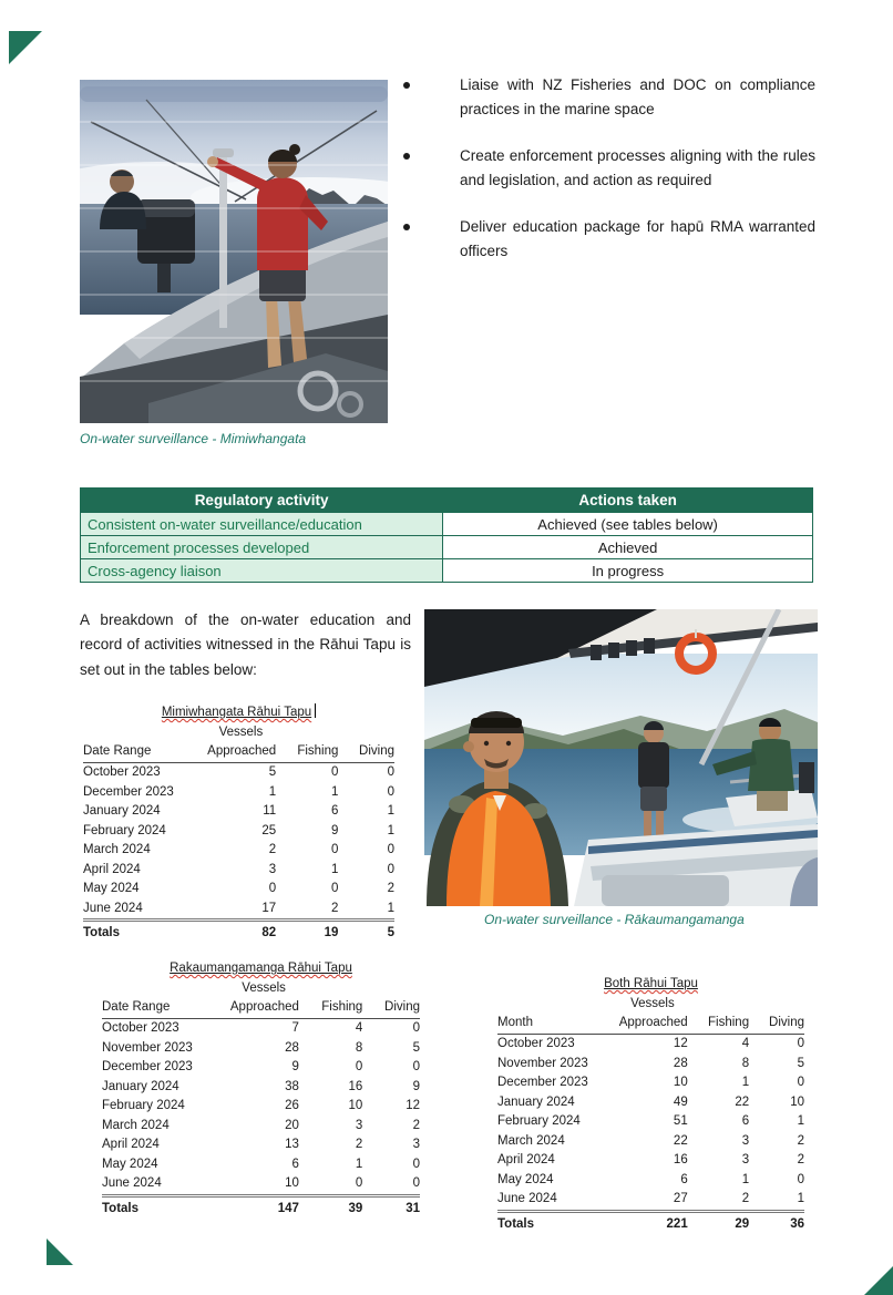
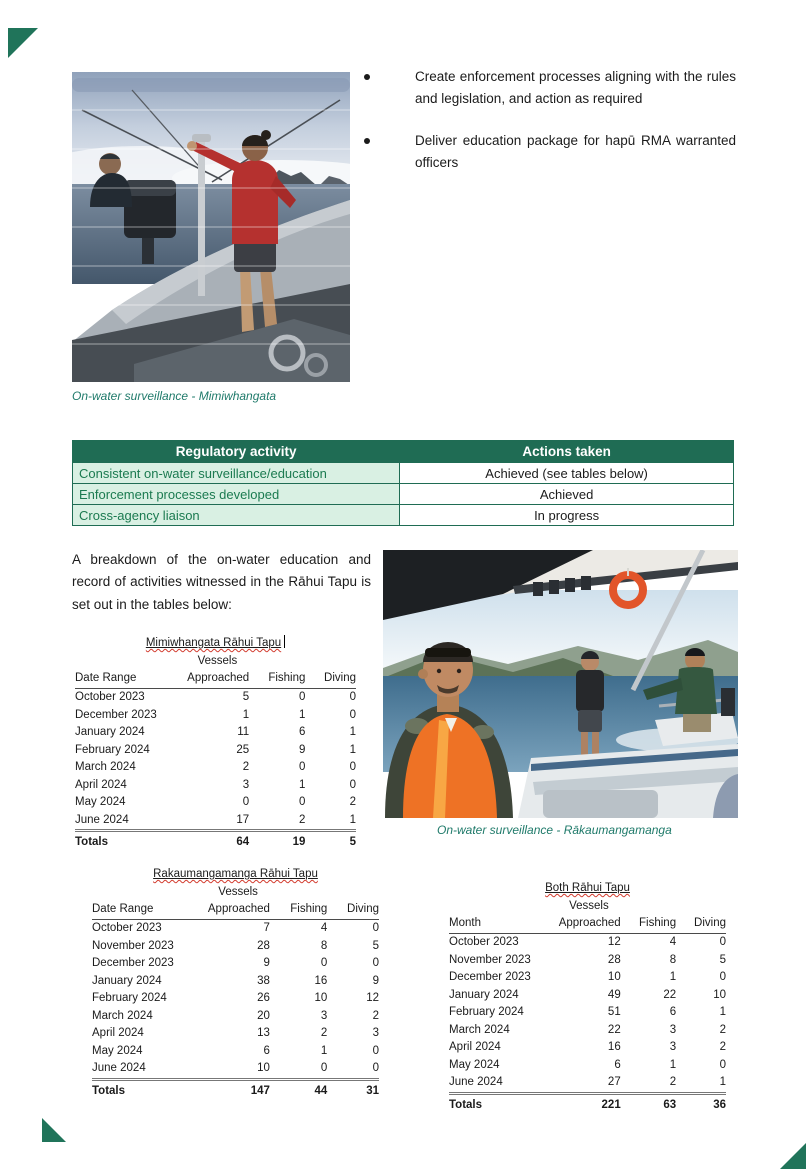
  On-water surveillance - Mimiwhangata
- Liaise with NZ Fisheries and DOC on compliance practices in the marine space
  Create enforcement processes aligning with the rules and legislation, and action as required
  Deliver education package for hapū RMA warranted officers
  Regulatory activity	Actions taken
  Consistent on-water surveillance/education	Achieved (see tables below)
  Enforcement processes developed	Achieved
  Cross-agency liaison	In progress
  A breakdown of the on-water education and record of activities witnessed in the Rāhui Tapu is set out in the tables below:
  On-water surveillance - Rākaumangamanga
  Mimiwhangata Rāhui Tapu
  	Vessels
  Date Range	Approached	Fishing	Diving
  October 2023	5	0	0
  December 2023	1	1	0
  January 2024	11	6	1
  February 2024	25	9	1
  March 2024	2	0	0
  April 2024	3	1	0
  May 2024	0	0	2
  June 2024	17	2	1
- Totals	82	19	5
+ Totals	64	19	5
  Rakaumangamanga Rāhui Tapu
  	Vessels
  Date Range	Approached	Fishing	Diving
  October 2023	7	4	0
  November 2023	28	8	5
  December 2023	9	0	0
  January 2024	38	16	9
  February 2024	26	10	12
  March 2024	20	3	2
  April 2024	13	2	3
  May 2024	6	1	0
  June 2024	10	0	0
- Totals	147	39	31
+ Totals	147	44	31
  Both Rāhui Tapu
  	Vessels
  Month	Approached	Fishing	Diving
  October 2023	12	4	0
  November 2023	28	8	5
  December 2023	10	1	0
  January 2024	49	22	10
  February 2024	51	6	1
  March 2024	22	3	2
  April 2024	16	3	2
  May 2024	6	1	0
  June 2024	27	2	1
- Totals	221	29	36
+ Totals	221	63	36
